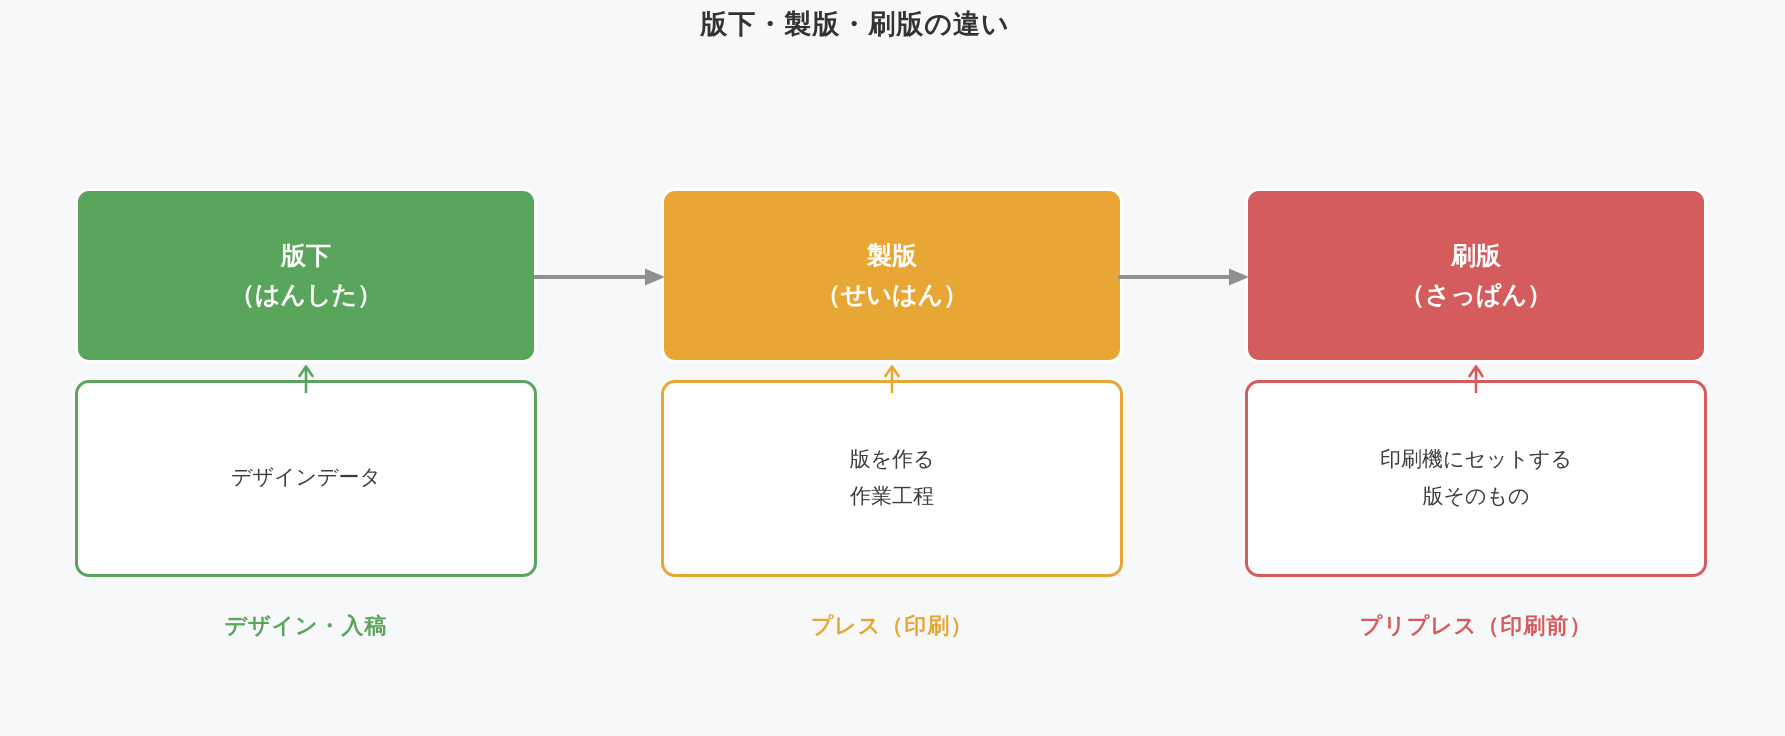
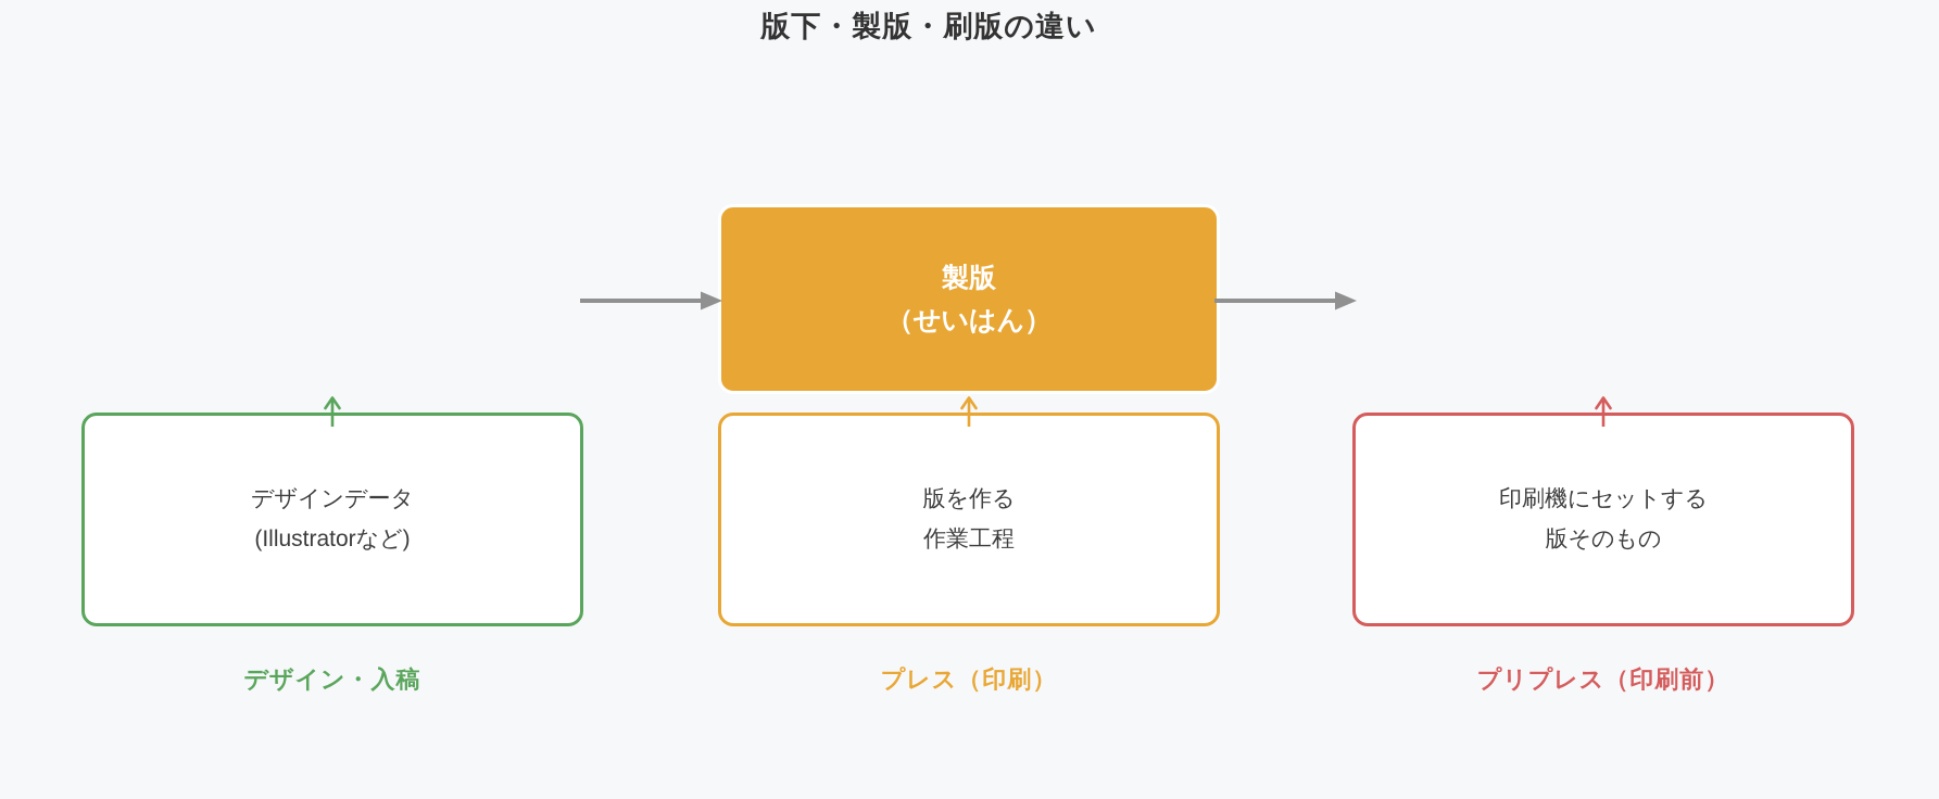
  版下・製版・刷版の違い
- 版下
- （はんした）
  デザインデータ
+ (Illustratorなど)
  デザイン・入稿
  製版
  （せいはん）
  版を作る
  作業工程
  プレス（印刷）
- 刷版
- （さっぱん）
  印刷機にセットする
  版そのもの
  プリプレス（印刷前）
